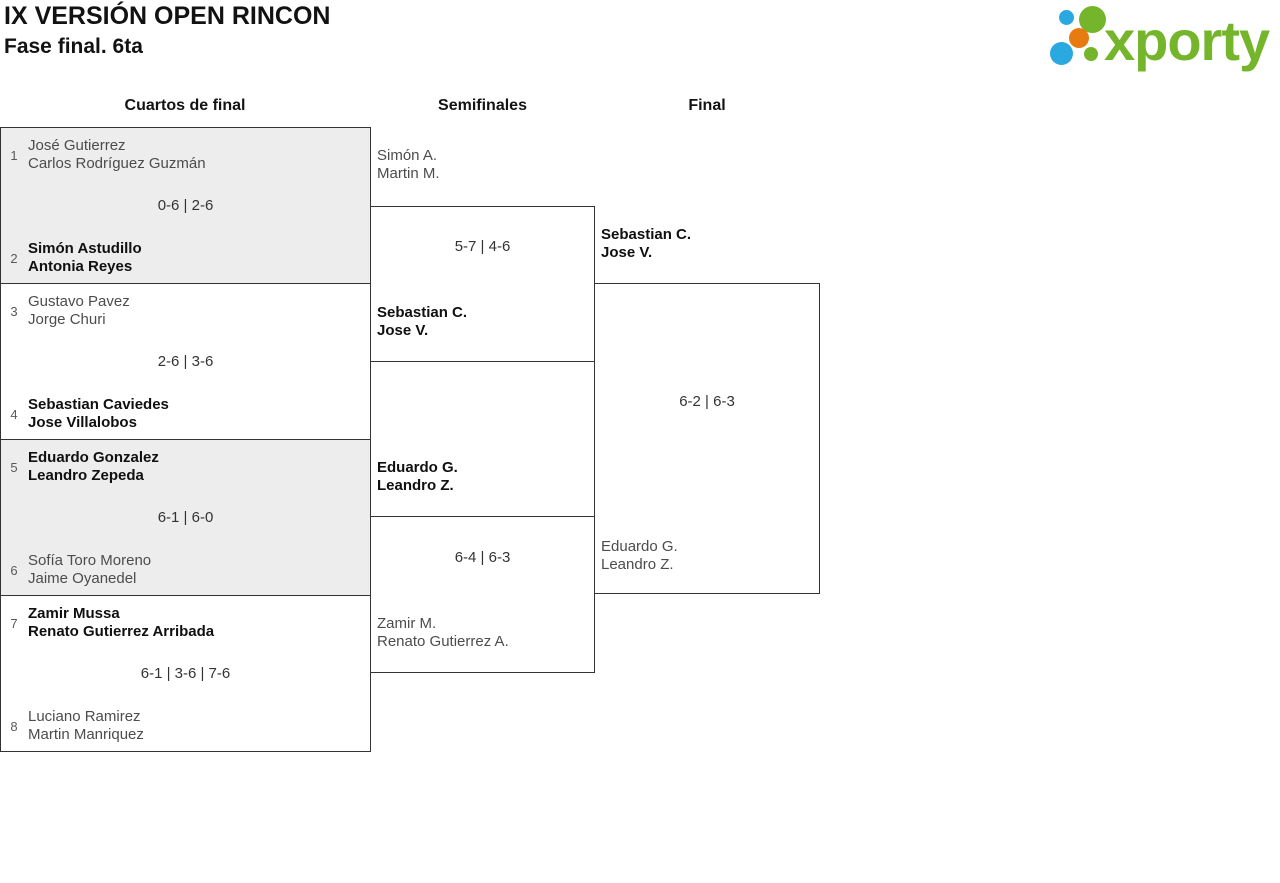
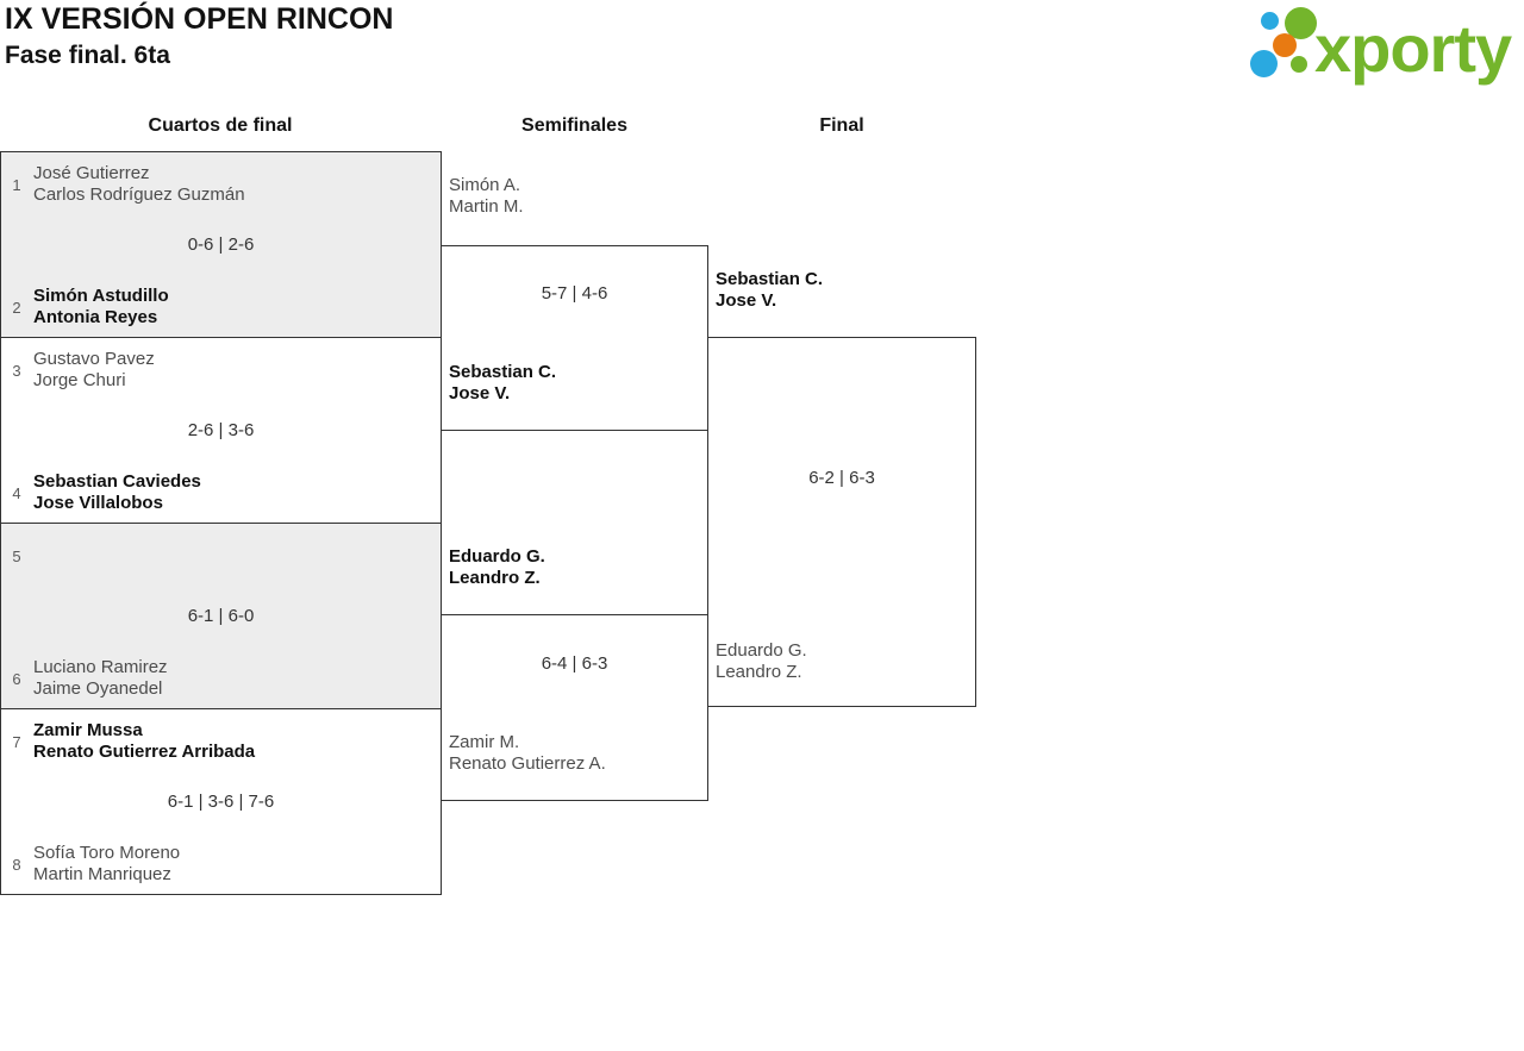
  IX VERSIÓN OPEN RINCON
  Fase final. 6ta
  xporty
  Cuartos de final
  Semifinales
  Final
  1
  José Gutierrez
  Carlos Rodríguez Guzmán
  0-6 | 2-6
  2
  Simón Astudillo
  Antonia Reyes
  3
  Gustavo Pavez
  Jorge Churi
  2-6 | 3-6
  4
  Sebastian Caviedes
  Jose Villalobos
  5
- Eduardo Gonzalez
- Leandro Zepeda
  6-1 | 6-0
  6
- Sofía Toro Moreno
+ Luciano Ramirez
  Jaime Oyanedel
  7
  Zamir Mussa
  Renato Gutierrez Arribada
  6-1 | 3-6 | 7-6
  8
- Luciano Ramirez
+ Sofía Toro Moreno
  Martin Manriquez
  5-7 | 4-6
  Simón A.
  Martin M.
  Sebastian C.
  Jose V.
  6-4 | 6-3
  Eduardo G.
  Leandro Z.
  Zamir M.
  Renato Gutierrez A.
  6-2 | 6-3
  Sebastian C.
  Jose V.
  Eduardo G.
  Leandro Z.
